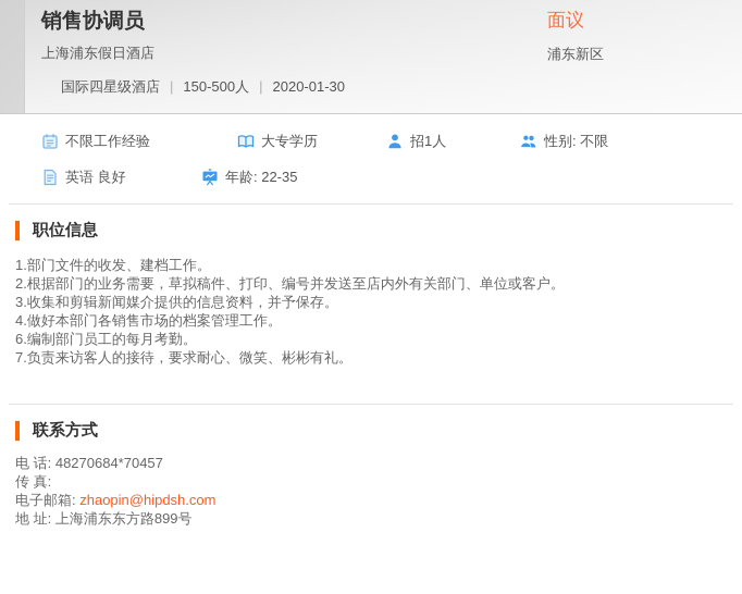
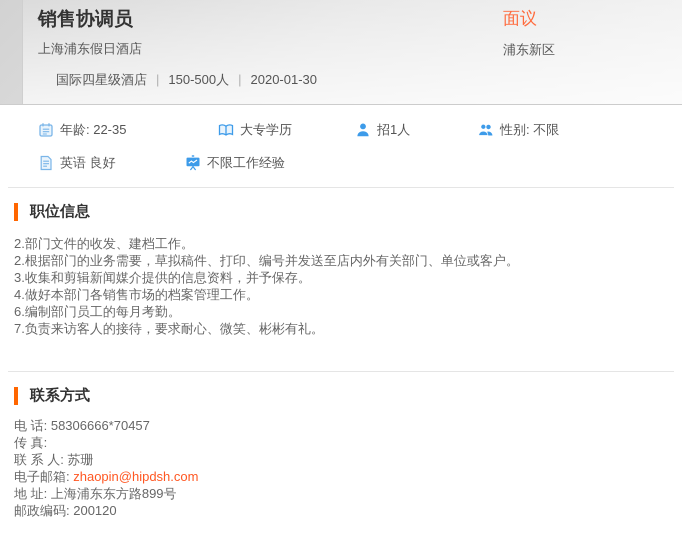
  销售协调员
  上海浦东假日酒店
  国际四星级酒店 | 150-500人 | 2020-01-30
  面议
  浦东新区
- 不限工作经验
+ 年龄: 22-35
  大专学历
  招1人
  性别: 不限
  英语 良好
- 年龄: 22-35
+ 不限工作经验
  职位信息
- 1.部门文件的收发、建档工作。
+ 2.部门文件的收发、建档工作。
  2.根据部门的业务需要，草拟稿件、打印、编号并发送至店内外有关部门、单位或客户。
  3.收集和剪辑新闻媒介提供的信息资料，并予保存。
  4.做好本部门各销售市场的档案管理工作。
  6.编制部门员工的每月考勤。
  7.负责来访客人的接待，要求耐心、微笑、彬彬有礼。
  联系方式
- 电 话: 48270684*70457
+ 电 话: 58306666*70457
  传 真:
+ 联 系 人: 苏珊
  电子邮箱: zhaopin@hipdsh.com
  地 址: 上海浦东东方路899号
+ 邮政编码: 200120
